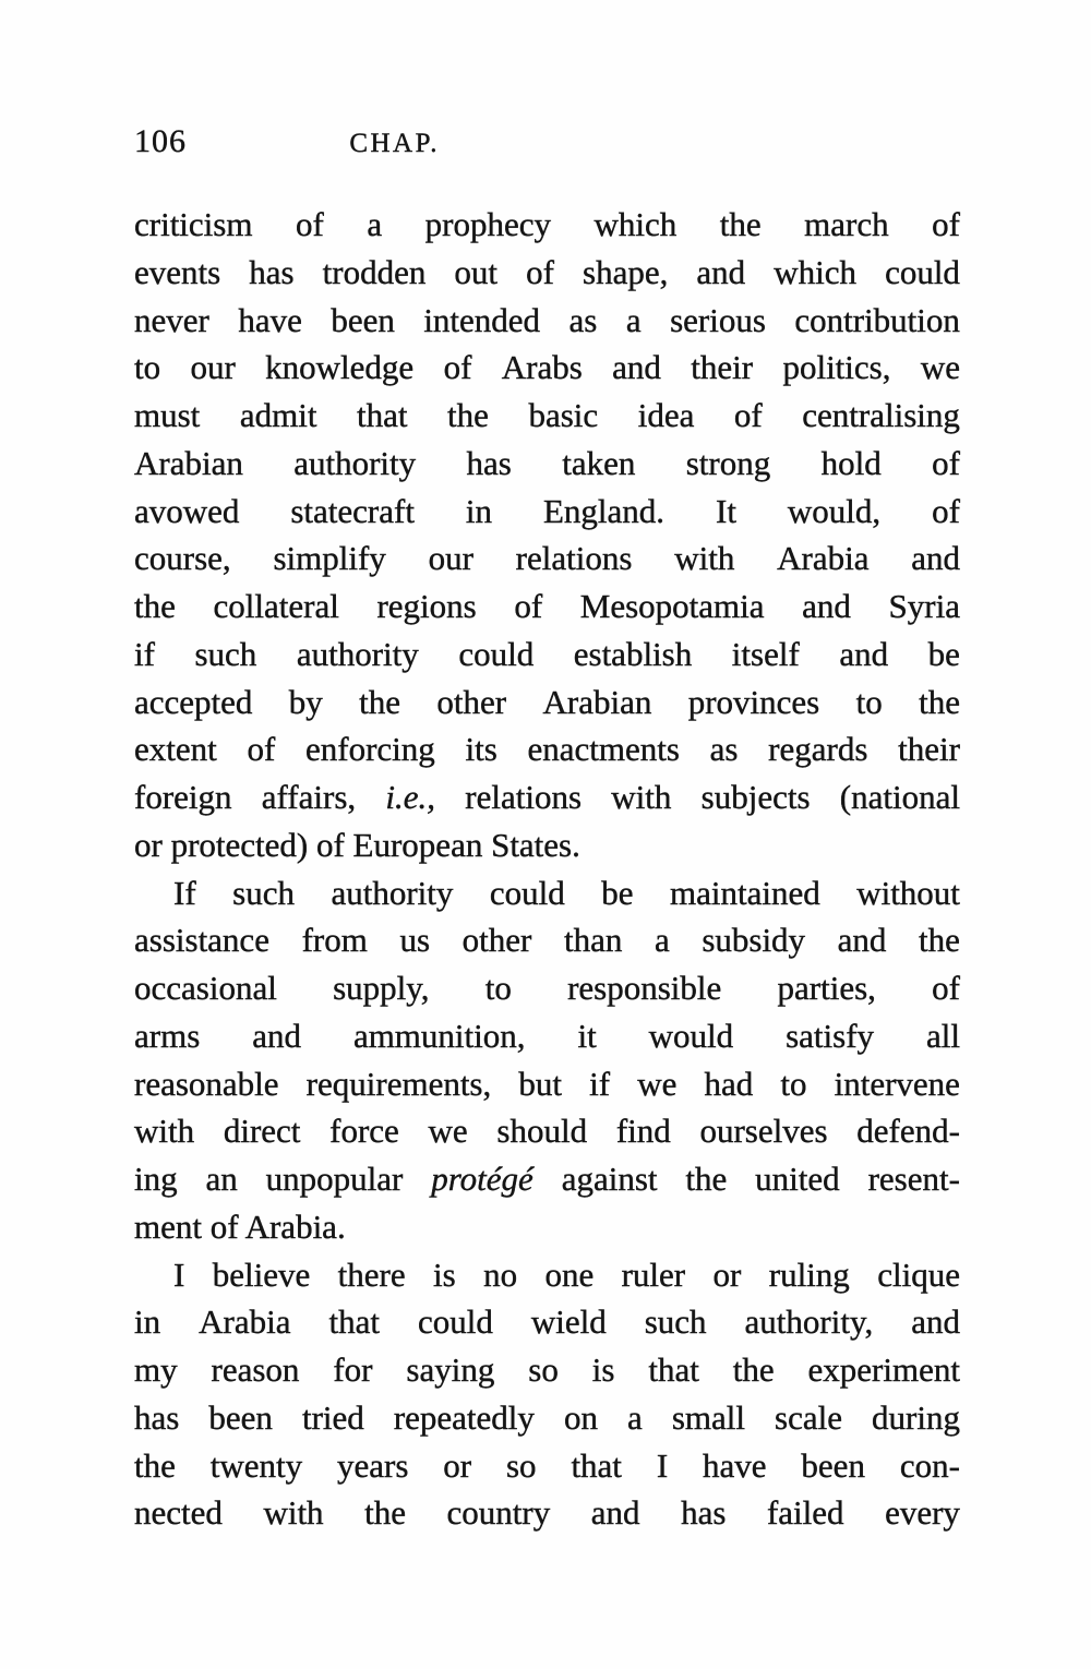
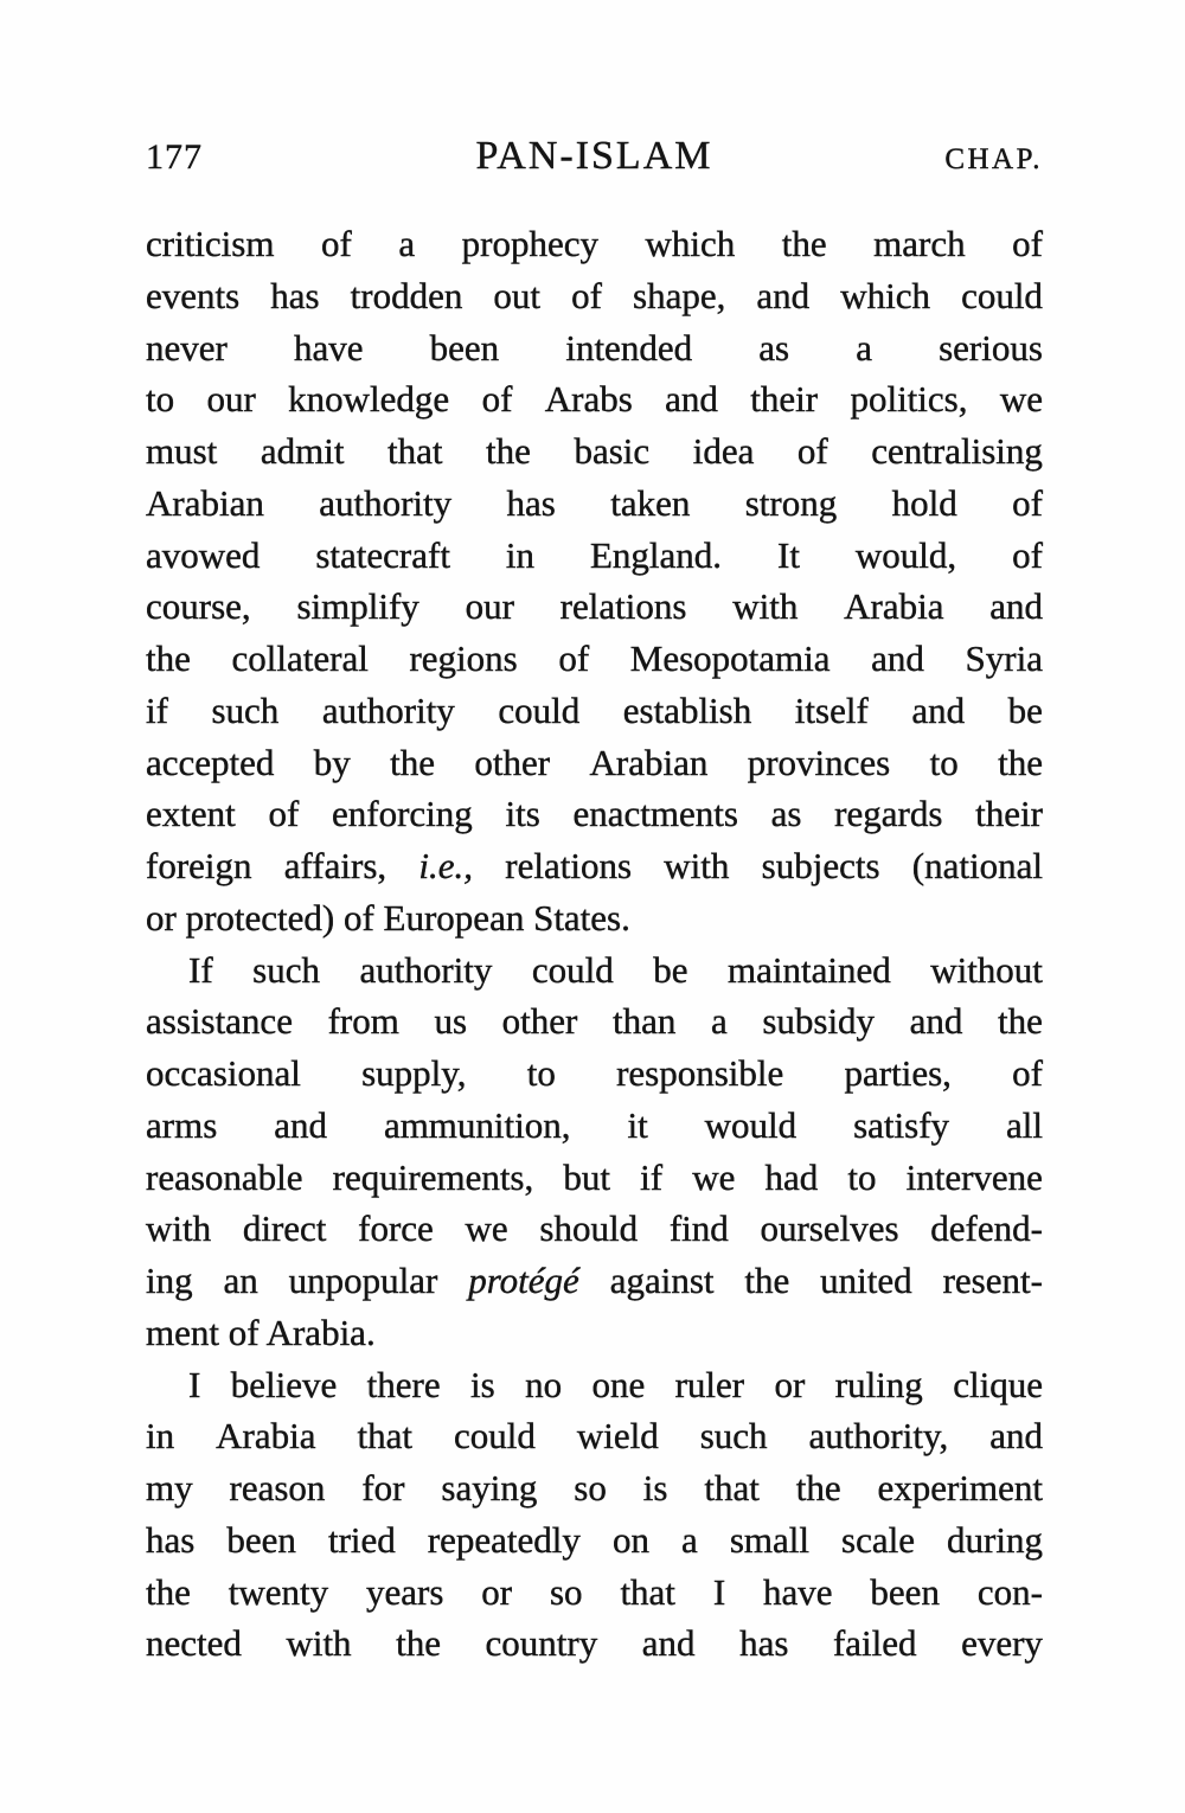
- 106
+ 177
+ PAN-ISLAM
  CHAP.
  criticism
  of
  a
  prophecy
  which
  the
  march
  of
  events
  has
  trodden
  out
  of
  shape,
  and
  which
  could
  never
  have
  been
  intended
  as
  a
  serious
- contribution
  to
  our
  knowledge
  of
  Arabs
  and
  their
  politics,
  we
  must
  admit
  that
  the
  basic
  idea
  of
  centralising
  Arabian
  authority
  has
  taken
  strong
  hold
  of
  avowed
  statecraft
  in
  England.
  It
  would,
  of
  course,
  simplify
  our
  relations
  with
  Arabia
  and
  the
  collateral
  regions
  of
  Mesopotamia
  and
  Syria
  if
  such
  authority
  could
  establish
  itself
  and
  be
  accepted
  by
  the
  other
  Arabian
  provinces
  to
  the
  extent
  of
  enforcing
  its
  enactments
  as
  regards
  their
  foreign
  affairs,
  i.e.,
  relations
  with
  subjects
  (national
  or protected) of European States.
  If
  such
  authority
  could
  be
  maintained
  without
  assistance
  from
  us
  other
  than
  a
  subsidy
  and
  the
  occasional
  supply,
  to
  responsible
  parties,
  of
  arms
  and
  ammunition,
  it
  would
  satisfy
  all
  reasonable
  requirements,
  but
  if
  we
  had
  to
  intervene
  with
  direct
  force
  we
  should
  find
  ourselves
  defend-
  ing
  an
  unpopular
  protégé
  against
  the
  united
  resent-
  ment of Arabia.
  I
  believe
  there
  is
  no
  one
  ruler
  or
  ruling
  clique
  in
  Arabia
  that
  could
  wield
  such
  authority,
  and
  my
  reason
  for
  saying
  so
  is
  that
  the
  experiment
  has
  been
  tried
  repeatedly
  on
  a
  small
  scale
  during
  the
  twenty
  years
  or
  so
  that
  I
  have
  been
  con-
  nected
  with
  the
  country
  and
  has
  failed
  every
